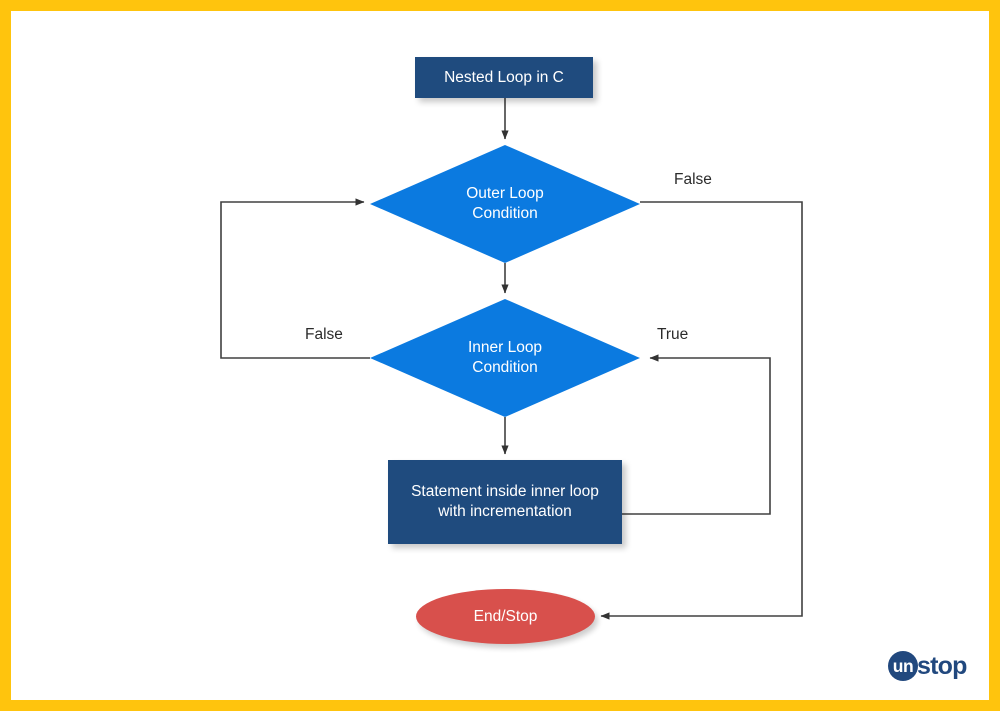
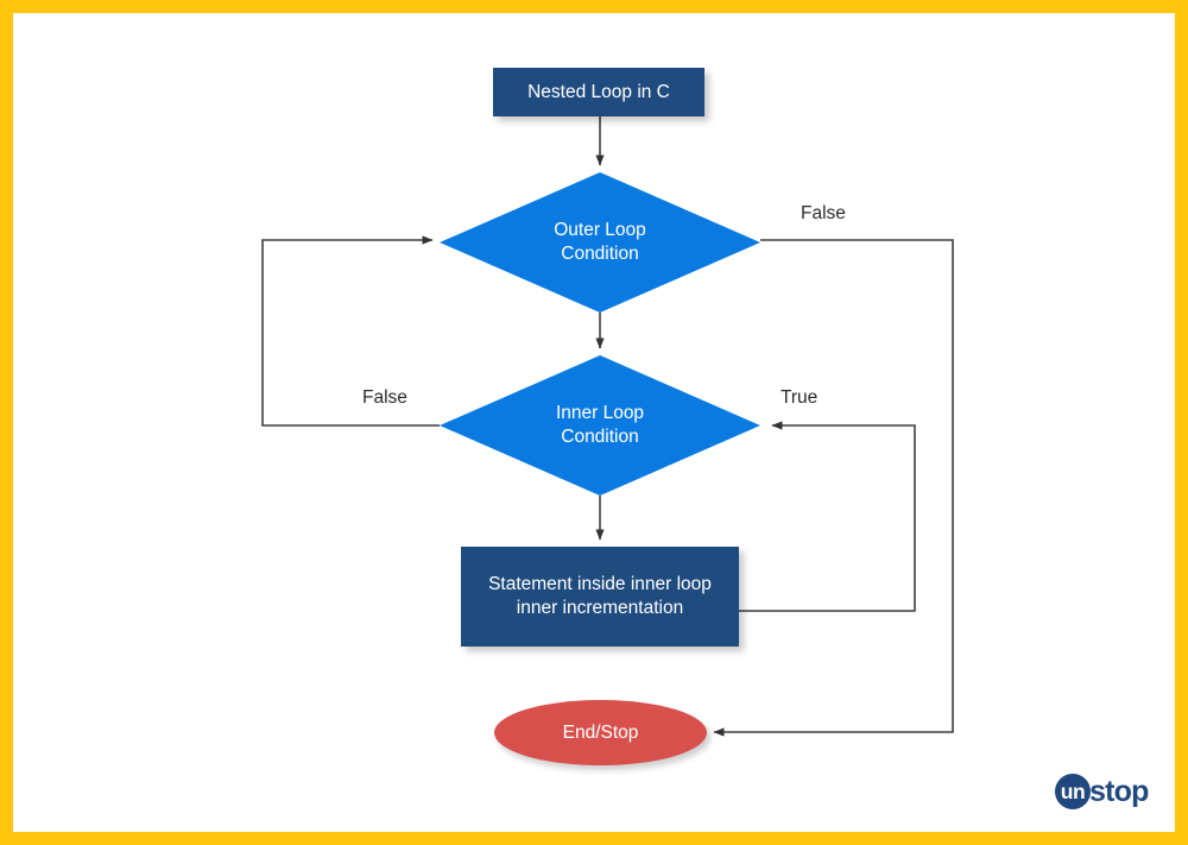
  Nested Loop in C
  Outer Loop
  Condition
  Inner Loop
  Condition
- Statement inside inner loop with incrementation
+ Statement inside inner loop inner incrementation
  End/Stop
  False
  True
  False
  un
  stop
